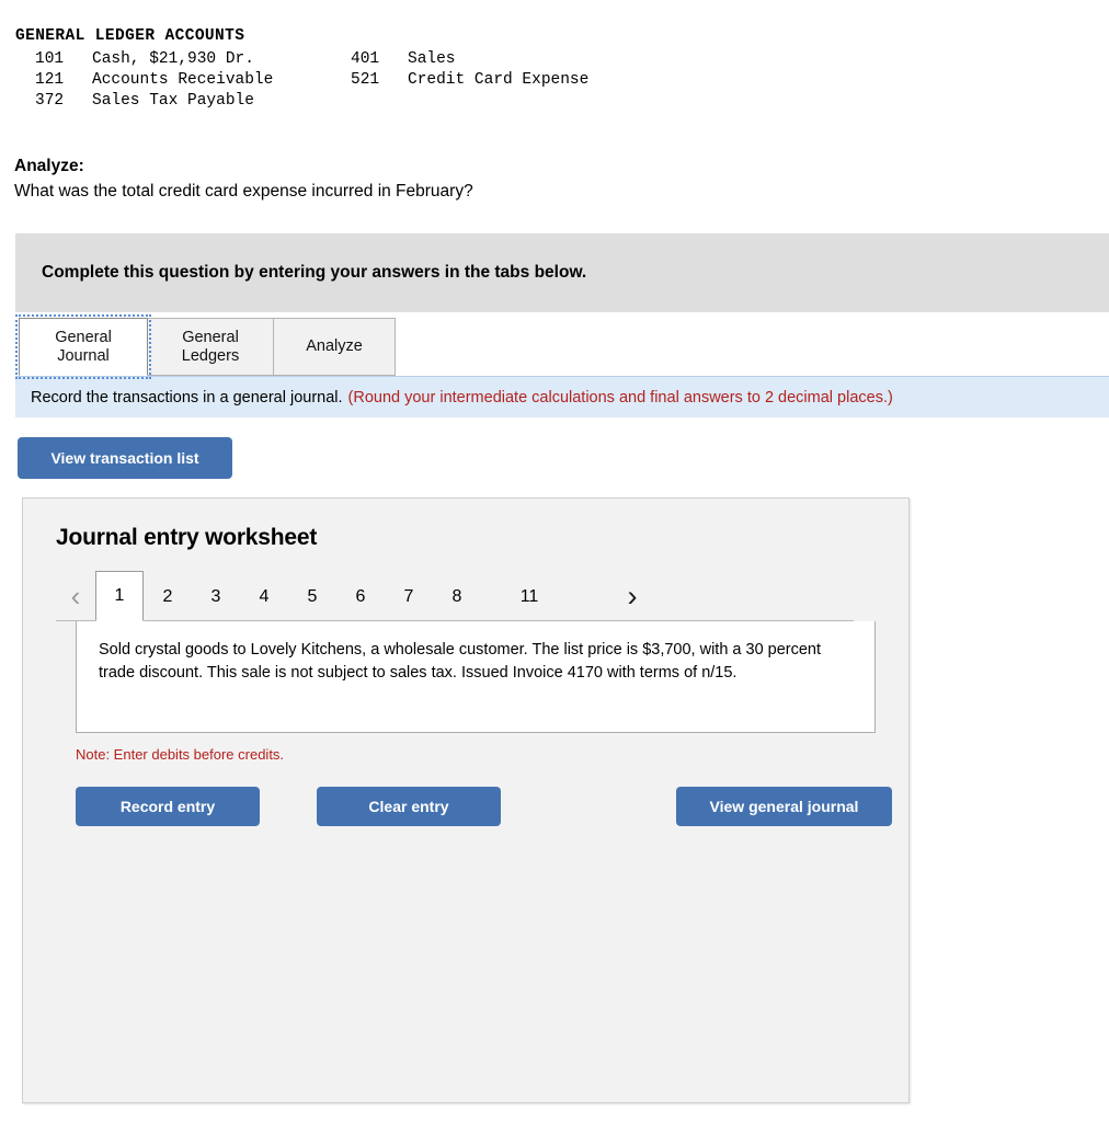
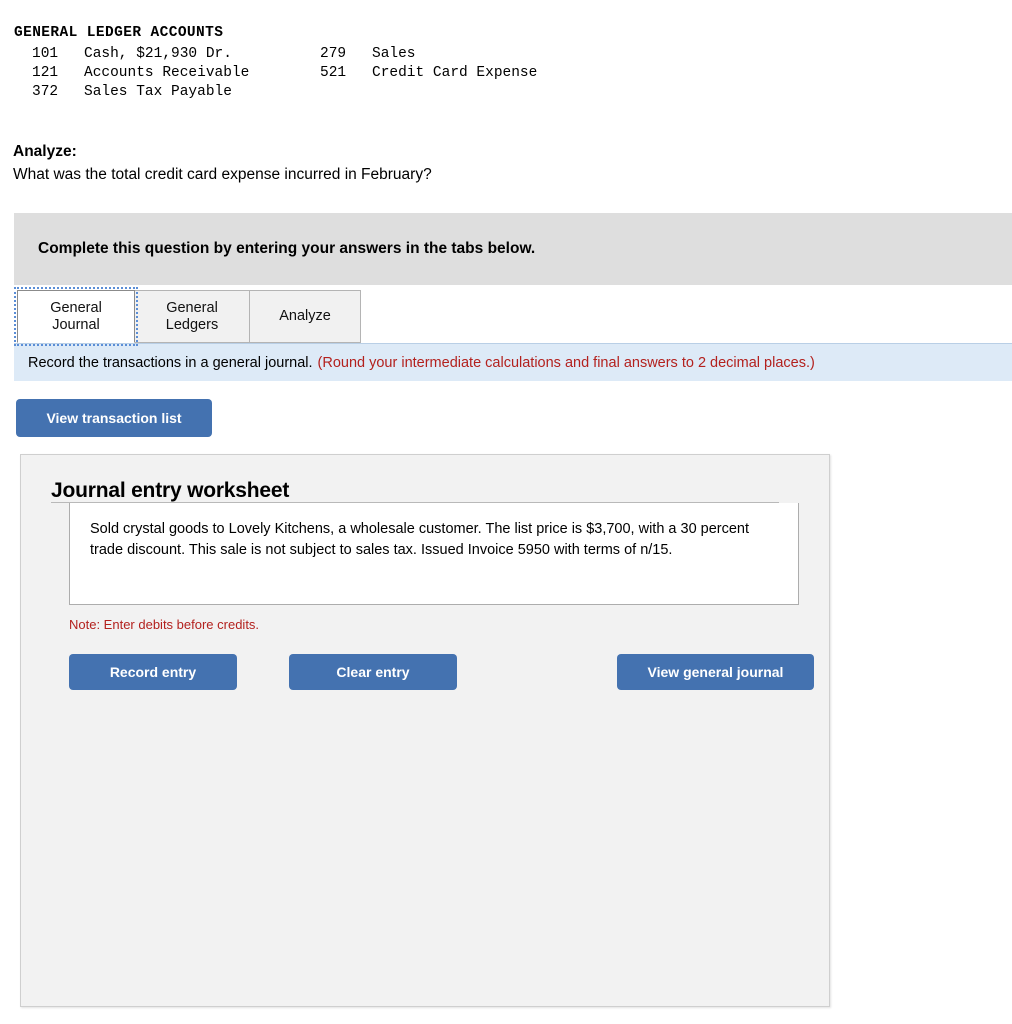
  GENERAL LEDGER ACCOUNTS
  101
  Cash, $21,930 Dr.
- 401
+ 279
  Sales
  121
  Accounts Receivable
  521
  Credit Card Expense
  372
  Sales Tax Payable
  Analyze:
  What was the total credit card expense incurred in February?
  Complete this question by entering your answers in the tabs below.
  General
  Journal
  General
  Ledgers
  Analyze
  Record the transactions in a general journal.
  (Round your intermediate calculations and final answers to 2 decimal places.)
  View transaction list
  Journal entry worksheet
- ‹
- 1
- 2
- 3
- 4
- 5
- 6
- 7
- 8
- 11
- ›
- Sold crystal goods to Lovely Kitchens, a wholesale customer. The list price is $3,700, with a 30 percent trade discount. This sale is not subject to sales tax. Issued Invoice 4170 with terms of n/15.
+ Sold crystal goods to Lovely Kitchens, a wholesale customer. The list price is $3,700, with a 30 percent trade discount. This sale is not subject to sales tax. Issued Invoice 5950 with terms of n/15.
  Note: Enter debits before credits.
  Record entry
  Clear entry
  View general journal
